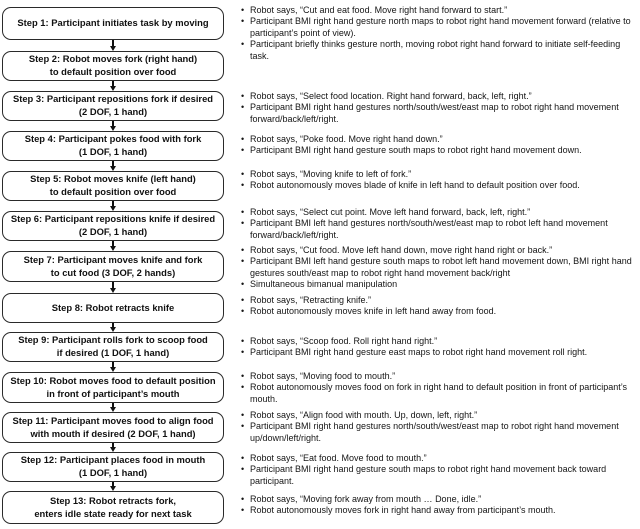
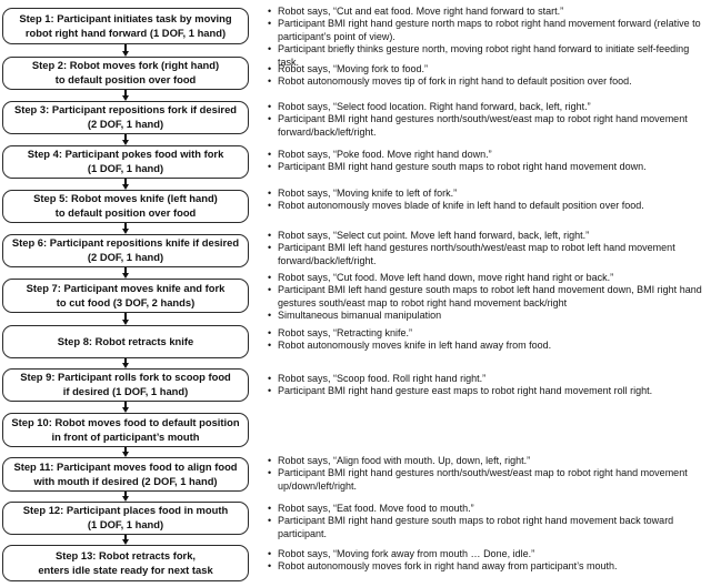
  Step 1: Participant initiates task by moving
+ robot right hand forward (1 DOF, 1 hand)
  Step 2: Robot moves fork (right hand)
  to default position over food
  Step 3: Participant repositions fork if desired
  (2 DOF, 1 hand)
  Step 4: Participant pokes food with fork
  (1 DOF, 1 hand)
  Step 5: Robot moves knife (left hand)
  to default position over food
  Step 6: Participant repositions knife if desired
  (2 DOF, 1 hand)
  Step 7: Participant moves knife and fork
  to cut food (3 DOF, 2 hands)
  Step 8: Robot retracts knife
  Step 9: Participant rolls fork to scoop food
  if desired (1 DOF, 1 hand)
  Step 10: Robot moves food to default position
  in front of participant’s mouth
  Step 11: Participant moves food to align food
  with mouth if desired (2 DOF, 1 hand)
  Step 12: Participant places food in mouth
  (1 DOF, 1 hand)
  Step 13: Robot retracts fork,
  enters idle state ready for next task
  Robot says, “Cut and eat food. Move right hand forward to start.”
  Participant BMI right hand gesture north maps to robot right hand movement forward (relative to participant’s point of view).
  Participant briefly thinks gesture north, moving robot right hand forward to initiate self-feeding task.
+ Robot says, “Moving fork to food.”
+ Robot autonomously moves tip of fork in right hand to default position over food.
  Robot says, “Select food location. Right hand forward, back, left, right.”
  Participant BMI right hand gestures north/south/west/east map to robot right hand movement forward/back/left/right.
  Robot says, “Poke food. Move right hand down.”
  Participant BMI right hand gesture south maps to robot right hand movement down.
  Robot says, “Moving knife to left of fork.”
  Robot autonomously moves blade of knife in left hand to default position over food.
  Robot says, “Select cut point. Move left hand forward, back, left, right.”
  Participant BMI left hand gestures north/south/west/east map to robot left hand movement forward/back/left/right.
  Robot says, “Cut food. Move left hand down, move right hand right or back.”
  Participant BMI left hand gesture south maps to robot left hand movement down, BMI right hand gestures south/east map to robot right hand movement back/right
  Simultaneous bimanual manipulation
  Robot says, “Retracting knife.”
  Robot autonomously moves knife in left hand away from food.
  Robot says, “Scoop food. Roll right hand right.”
  Participant BMI right hand gesture east maps to robot right hand movement roll right.
- Robot says, “Moving food to mouth.”
- Robot autonomously moves food on fork in right hand to default position in front of participant’s mouth.
  Robot says, “Align food with mouth. Up, down, left, right.”
  Participant BMI right hand gestures north/south/west/east map to robot right hand movement up/down/left/right.
  Robot says, “Eat food. Move food to mouth.”
  Participant BMI right hand gesture south maps to robot right hand movement back toward participant.
  Robot says, “Moving fork away from mouth … Done, idle.”
  Robot autonomously moves fork in right hand away from participant’s mouth.
